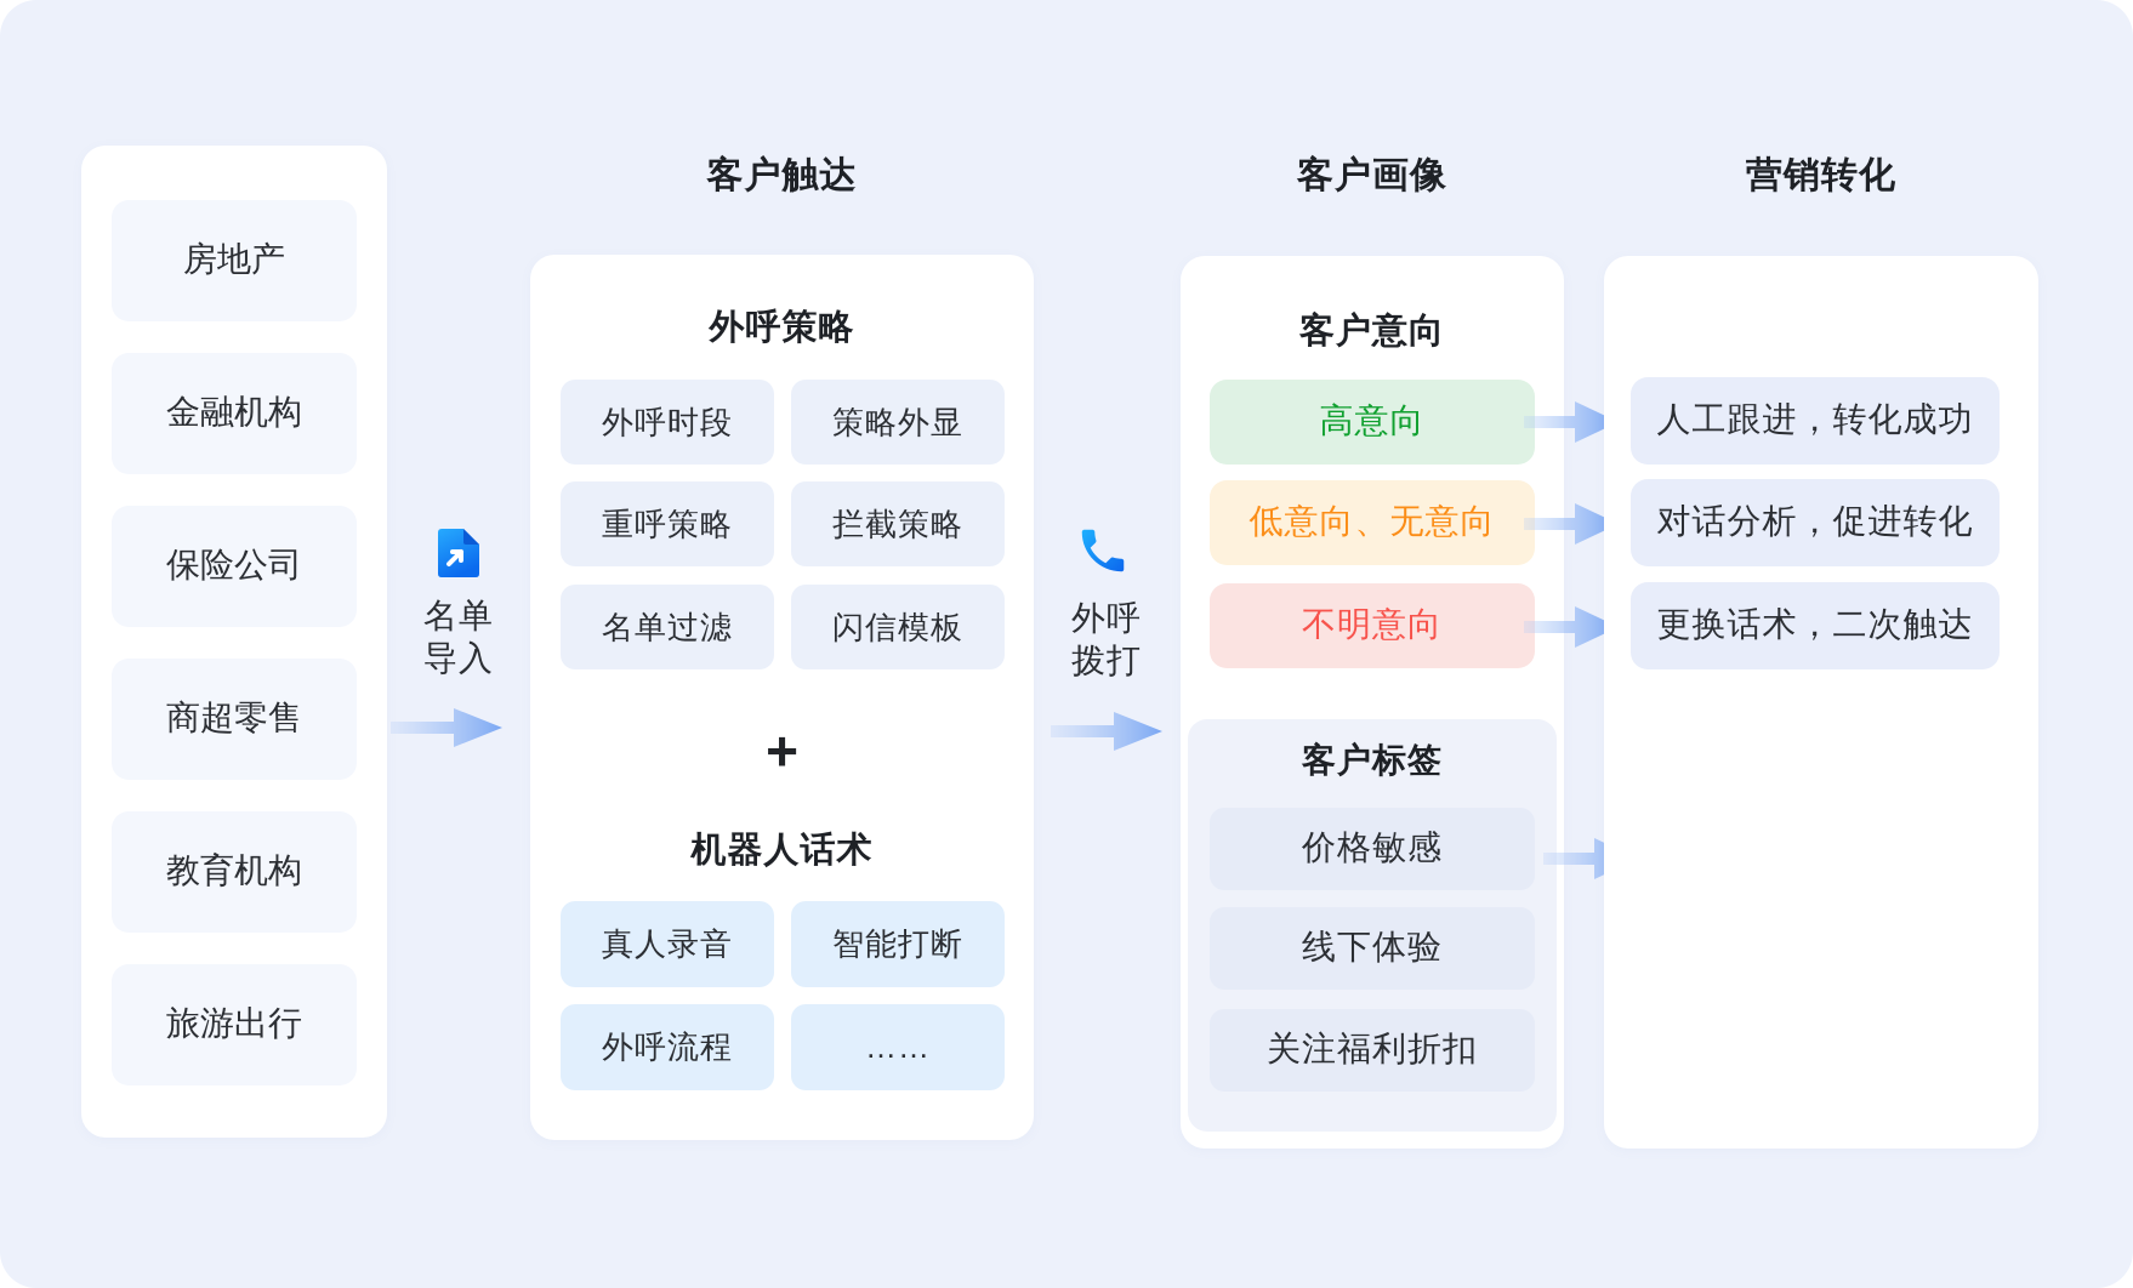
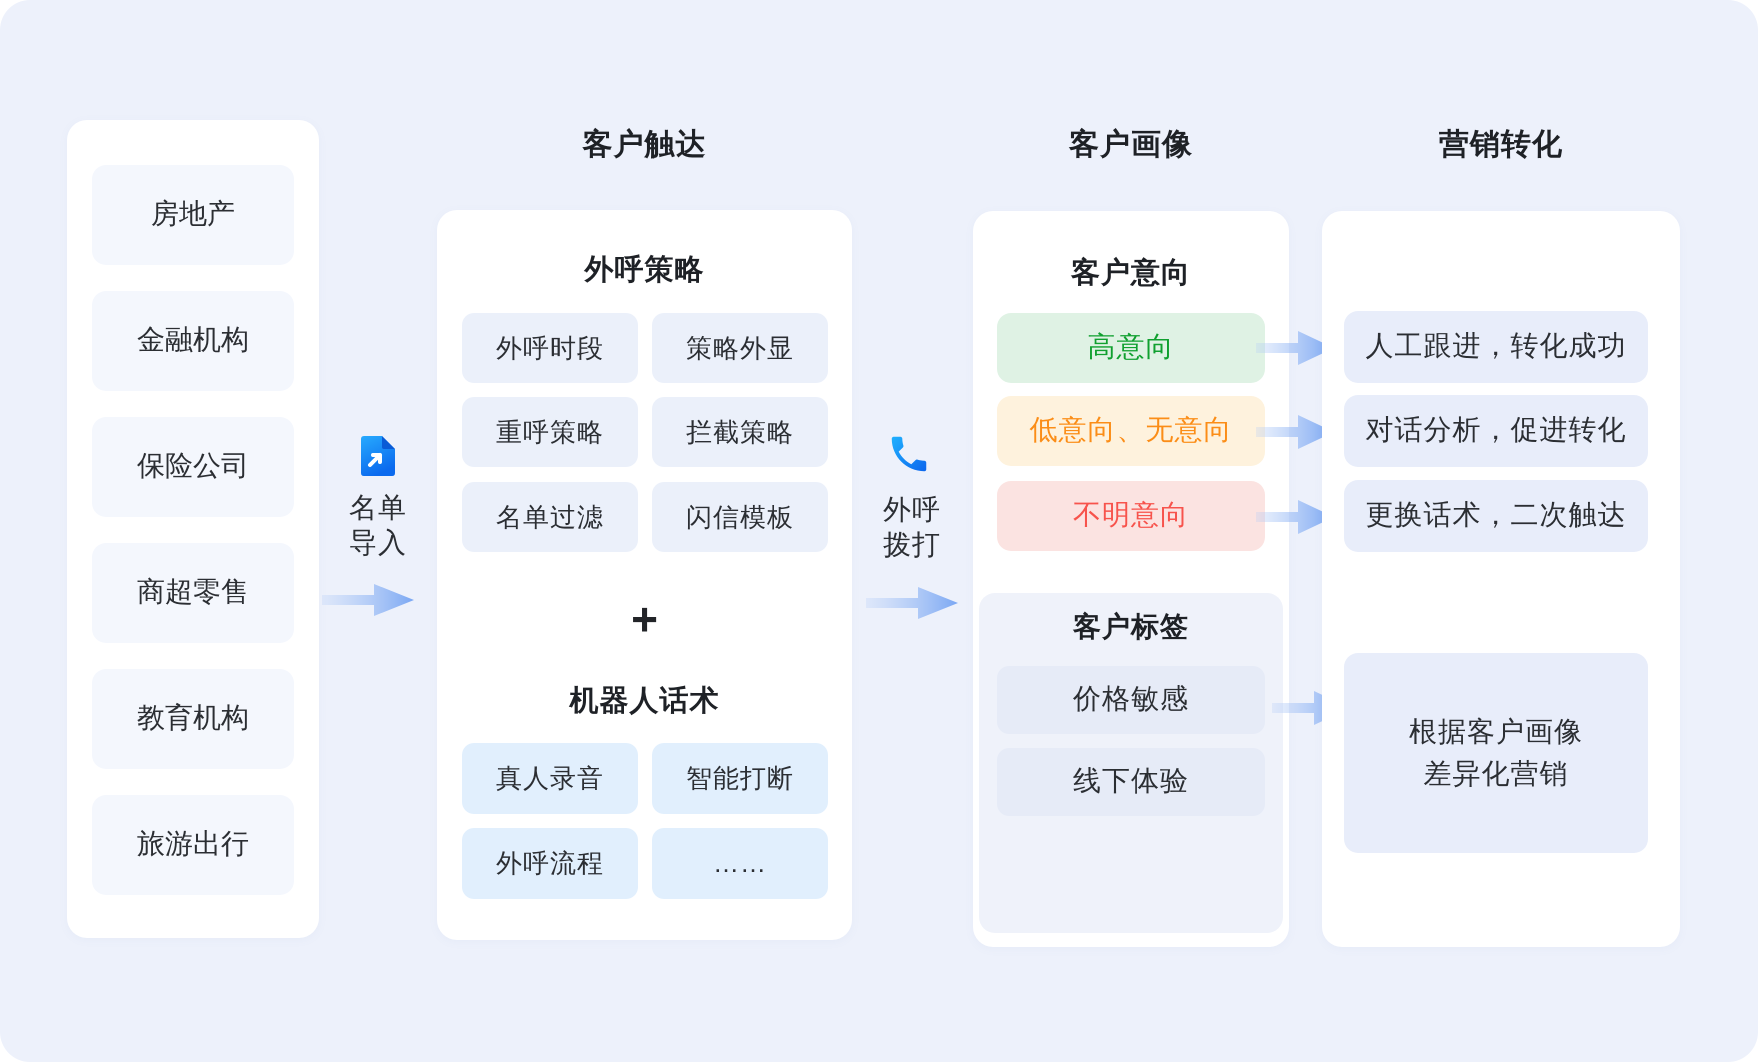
  客户触达
  客户画像
  营销转化
  房地产
  金融机构
  保险公司
  商超零售
  教育机构
  旅游出行
  名单
  导入
  外呼策略
  外呼时段
  策略外显
  重呼策略
  拦截策略
  名单过滤
  闪信模板
  +
  机器人话术
  真人录音
  智能打断
  外呼流程
  ……
  外呼
  拨打
  客户意向
  高意向
  低意向、无意向
  不明意向
  客户标签
  价格敏感
  线下体验
- 关注福利折扣
  人工跟进，转化成功
  对话分析，促进转化
  更换话术，二次触达
+ 根据客户画像
+ 差异化营销
